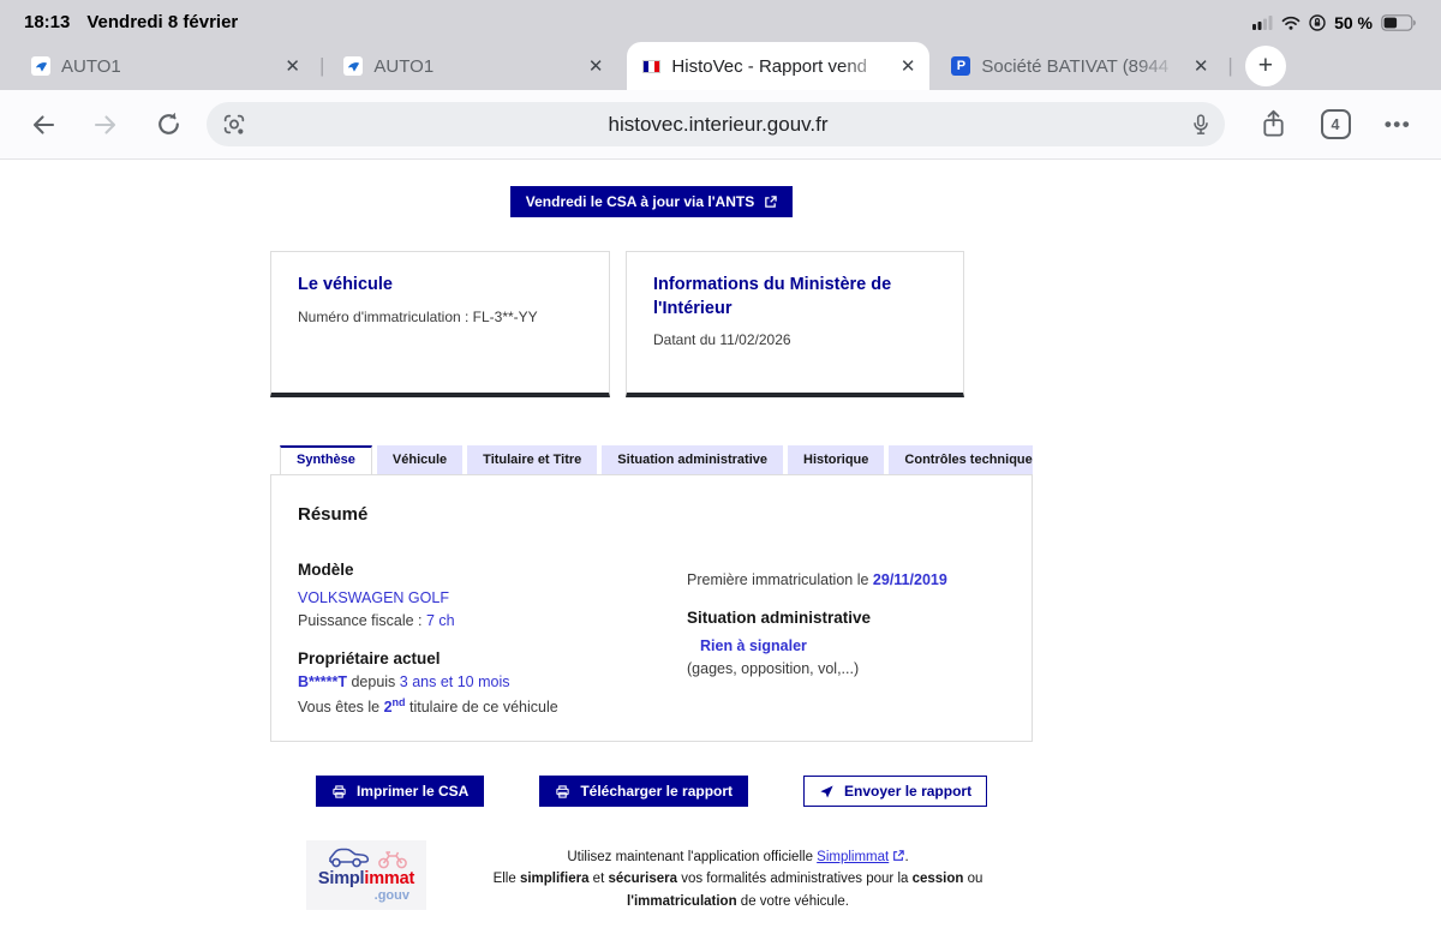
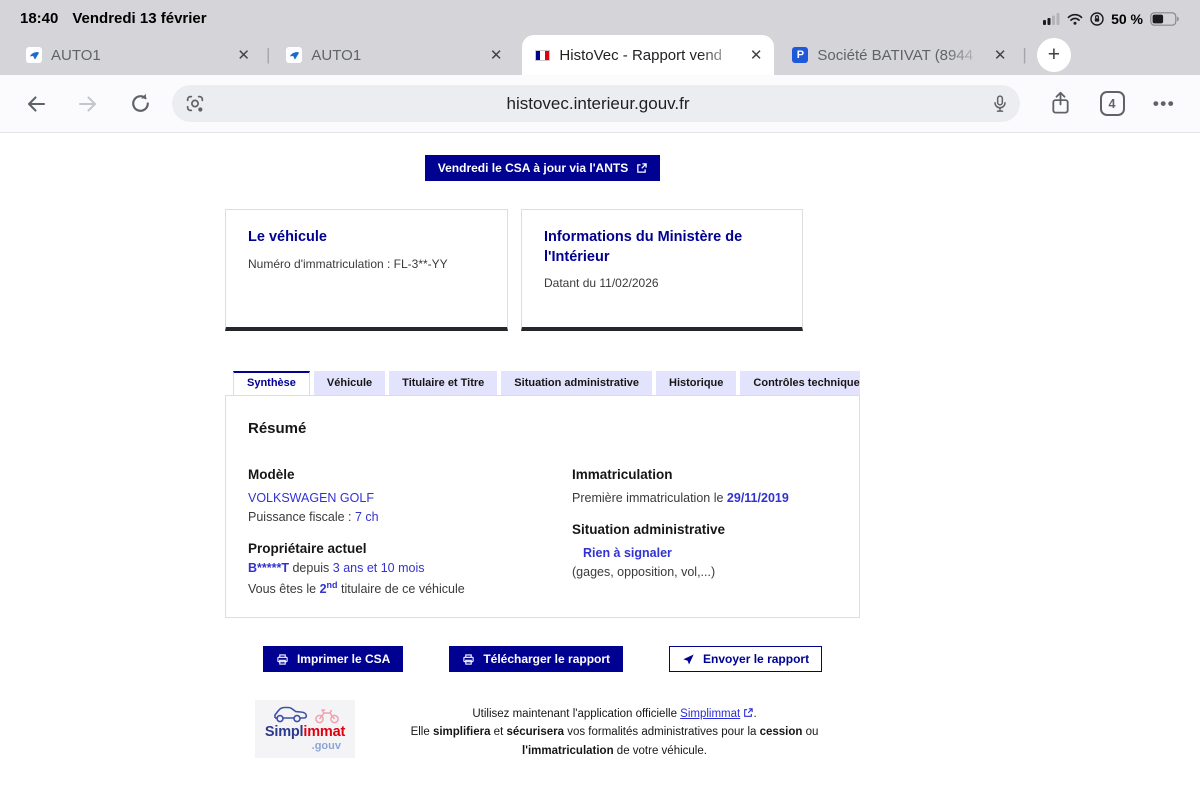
- 18:13
+ 18:40
- Vendredi 8 février
+ Vendredi 13 février
  50 %
  AUTO1
  ✕
  |
  AUTO1
  ✕
  HistoVec - Rapport vend
  ✕
  P
  Société BATIVAT (8944
  ✕
  |
  +
  histovec.interieur.gouv.fr
  4
  •••
  Vendredi le CSA à jour via l'ANTS
  Le véhicule
  Numéro d'immatriculation : FL-3**-YY
  Informations du Ministère de l'Intérieur
  Datant du 11/02/2026
  Synthèse
  Véhicule
  Titulaire et Titre
  Situation administrative
  Historique
  Contrôles technique
  Résumé
  Modèle
  VOLKSWAGEN GOLF
  Puissance fiscale : 7 ch
  Propriétaire actuel
  B*****T depuis 3 ans et 10 mois
  Vous êtes le 2nd titulaire de ce véhicule
+ Immatriculation
  Première immatriculation le 29/11/2019
  Situation administrative
  Rien à signaler
  (gages, opposition, vol,...)
  Imprimer le CSA
  Télécharger le rapport
  Envoyer le rapport
  Simplimmat
  .gouv
  Utilisez maintenant l'application officielle Simplimmat .
  Elle simplifiera et sécurisera vos formalités administratives pour la cession ou
  l'immatriculation de votre véhicule.
